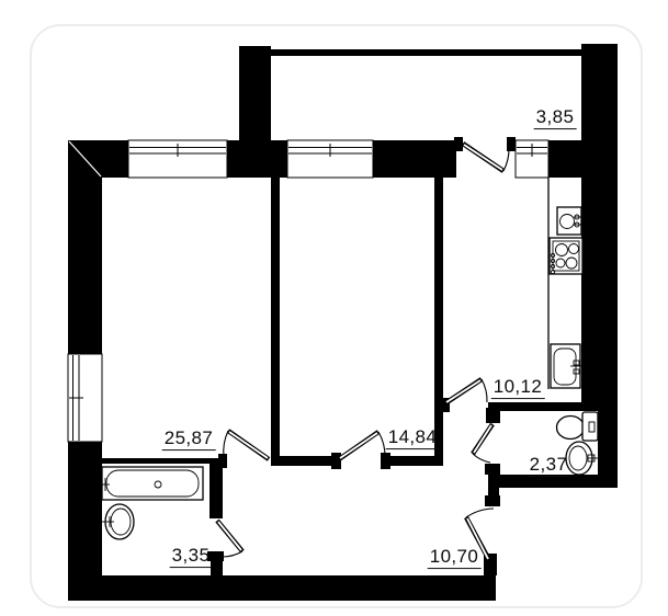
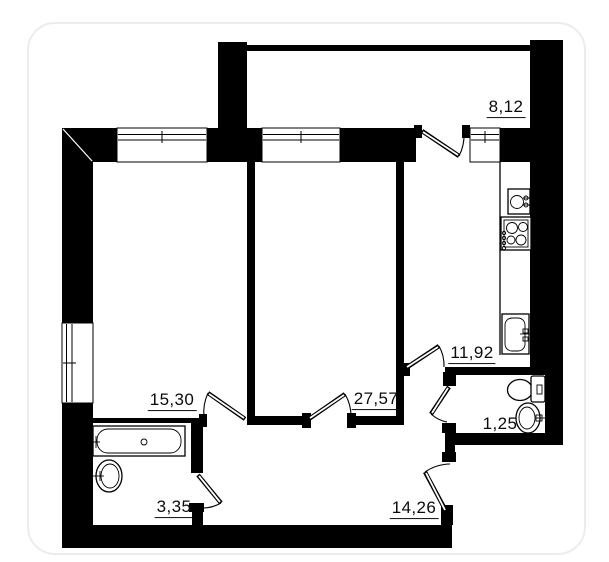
- 3,85
+ 8,12
- 10,12
+ 11,92
- 25,87
+ 15,30
- 14,84
+ 27,57
- 2,37
+ 1,25
  3,35
- 10,70
+ 14,26
